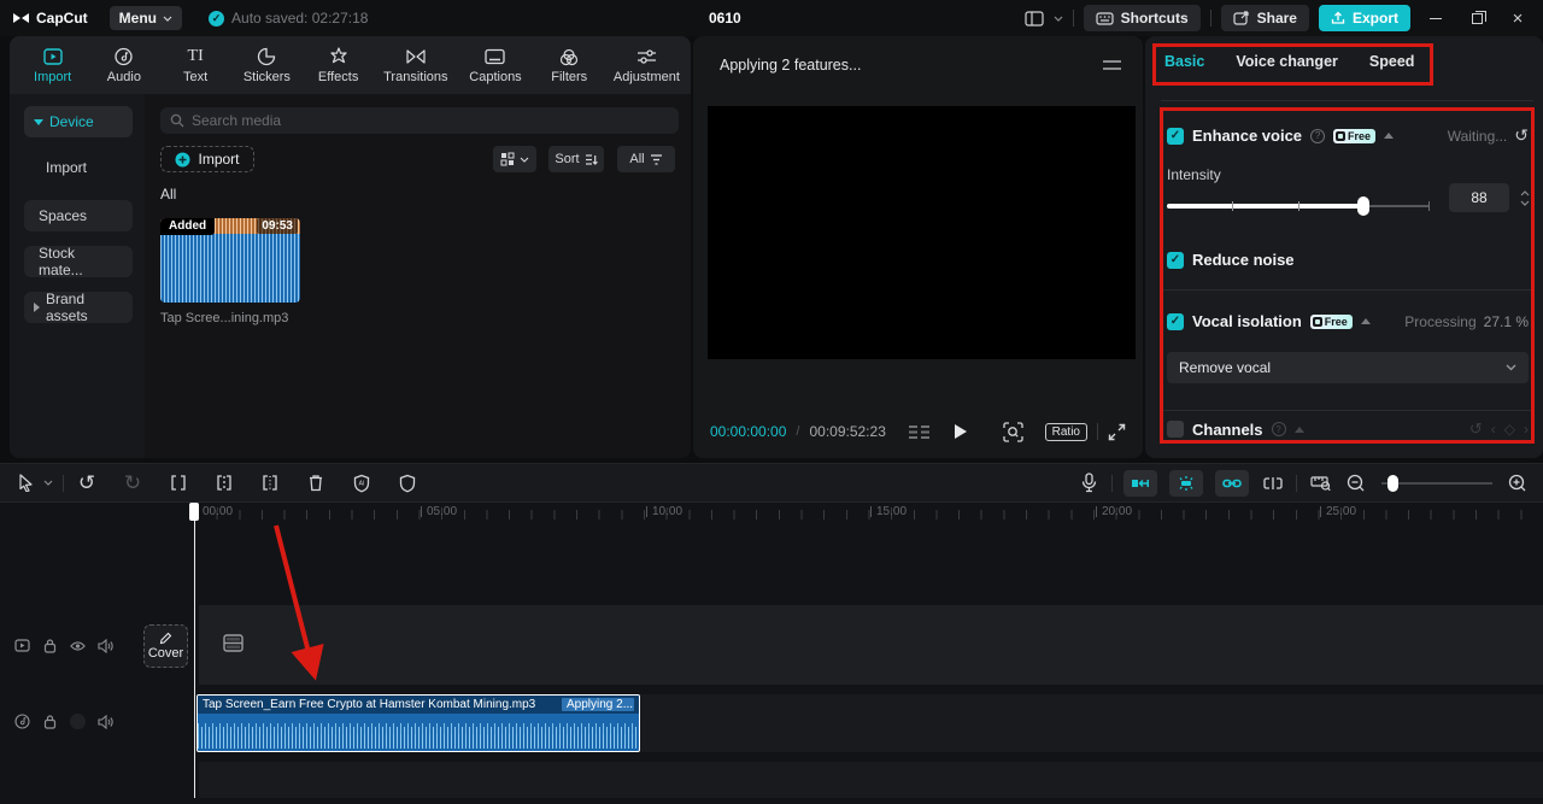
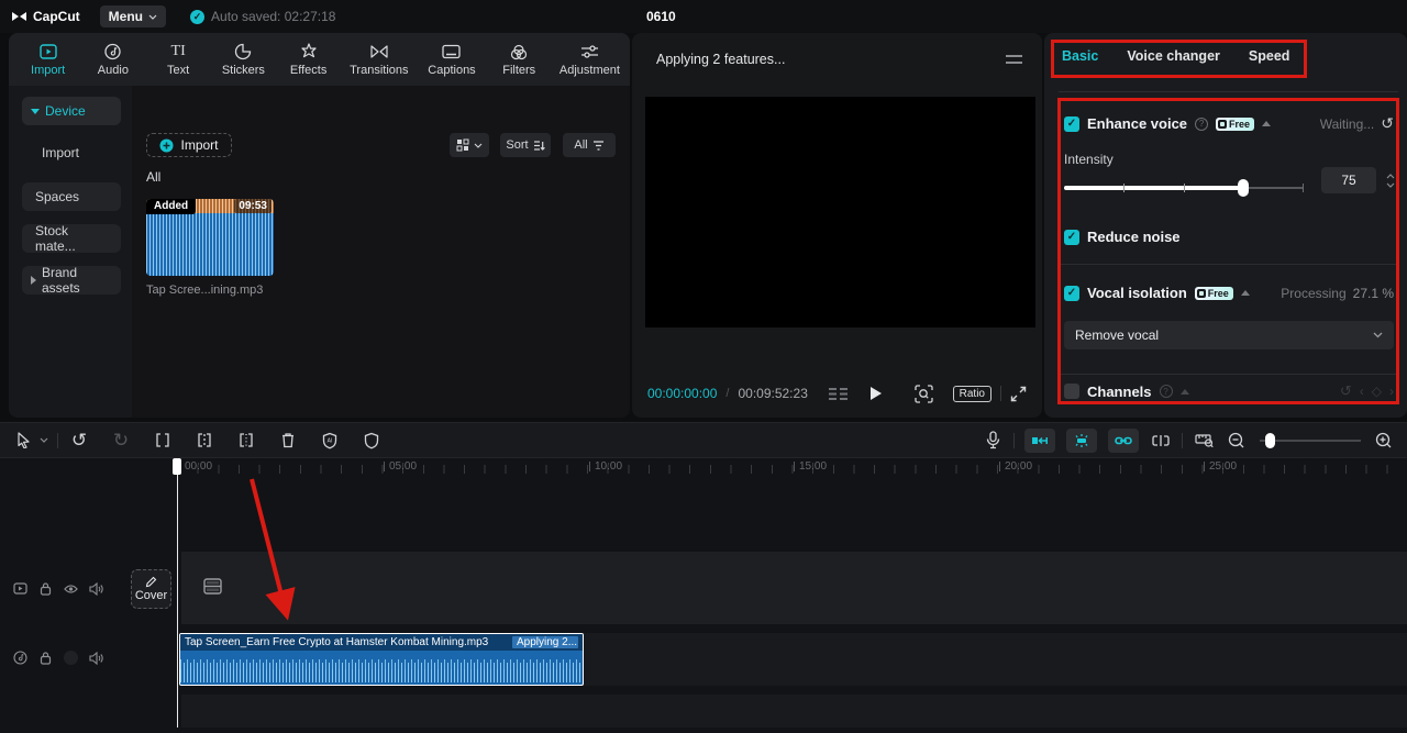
  CapCut
  Menu
  ✓
  Auto saved: 02:27:18
  0610
- Shortcuts
- Share
- Export
- ×
  Import
  Audio
  TI
  Text
  Stickers
  Effects
  Transitions
  Captions
  Filters
  Adjustment
  Device
  Import
  Spaces
  Stock mate...
  Brand assets
- Search media
  Import
  Sort
  All
  All
  Added
  09:53
  Tap Scree...ining.mp3
  Applying 2 features...
  00:00:00:00
  /
  00:09:52:23
  Ratio
  Basic
  Voice changer
  Speed
  ✓
  Enhance voice
  ?
  Free
  Waiting...
  ↺
  Intensity
- 88
+ 75
  ✓
  Reduce noise
  ✓
  Vocal isolation
  Free
  Processing
  27.1 %
  Remove vocal
  Channels
  ?
  ↺
  ‹
  ◇
  ›
  ↺
  ↻
  00:00
  05:00
  10:00
  15:00
  20:00
  25:00
  Cover
  Tap Screen_Earn Free Crypto at Hamster Kombat Mining.mp3
  Applying 2...
